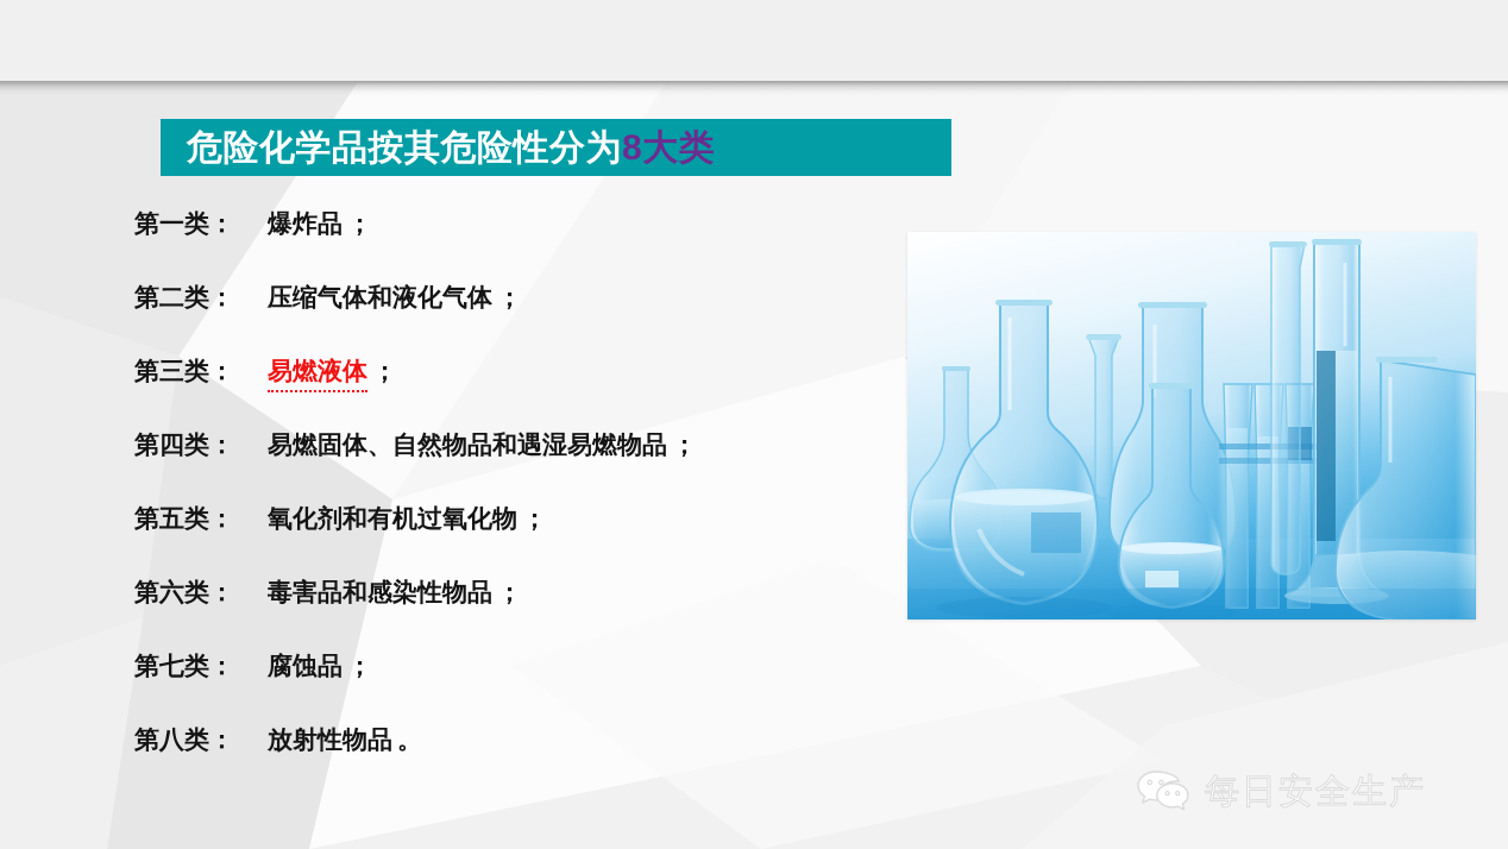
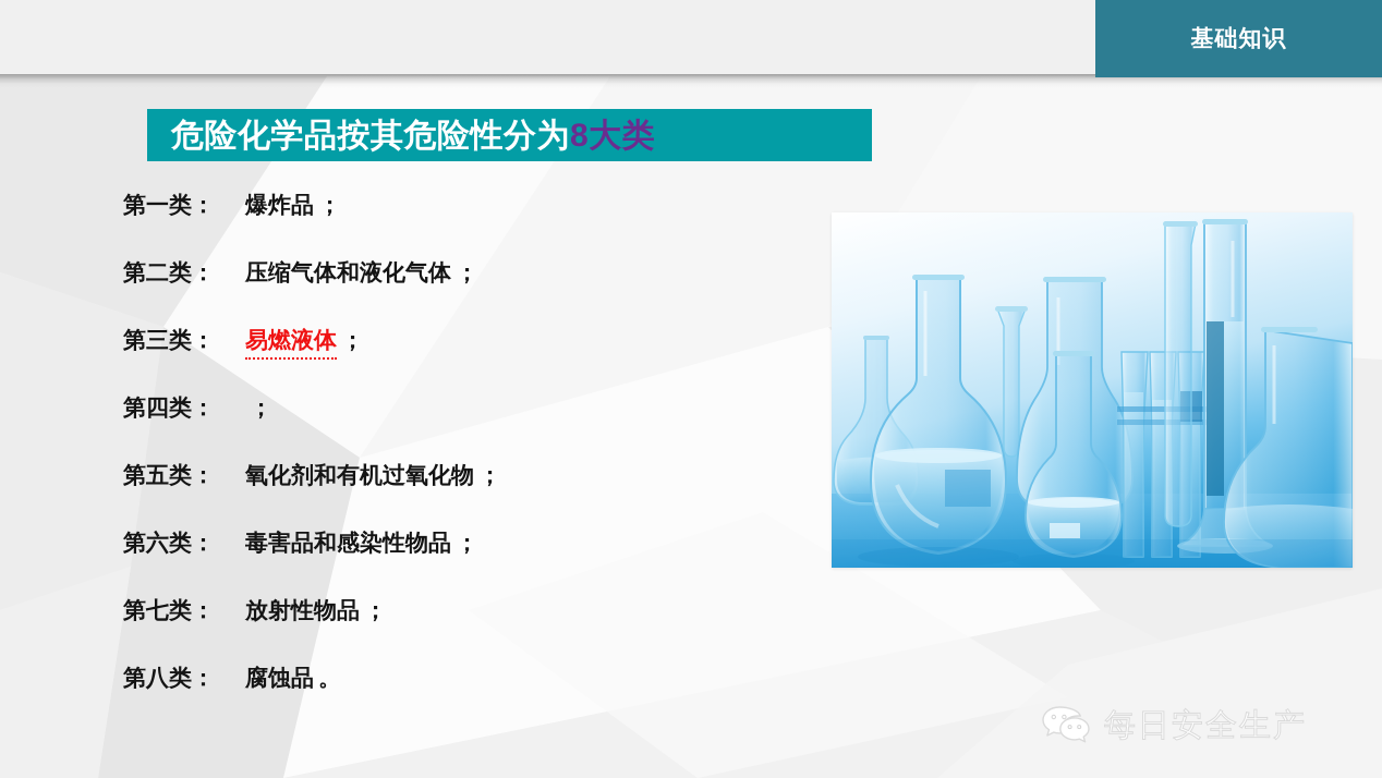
+ 基础知识
  危险化学品按其危险性分为8大类
  第一类：
  爆炸品
  ；
  第二类：
  压缩气体和液化气体
  ；
  第三类：
  易燃液体
  ；
  第四类：
- 易燃固体、自然物品和遇湿易燃物品
  ；
  第五类：
  氧化剂和有机过氧化物
  ；
  第六类：
  毒害品和感染性物品
  ；
  第七类：
- 腐蚀品
+ 放射性物品
  ；
  第八类：
- 放射性物品
+ 腐蚀品
  。
  每日安全生产
